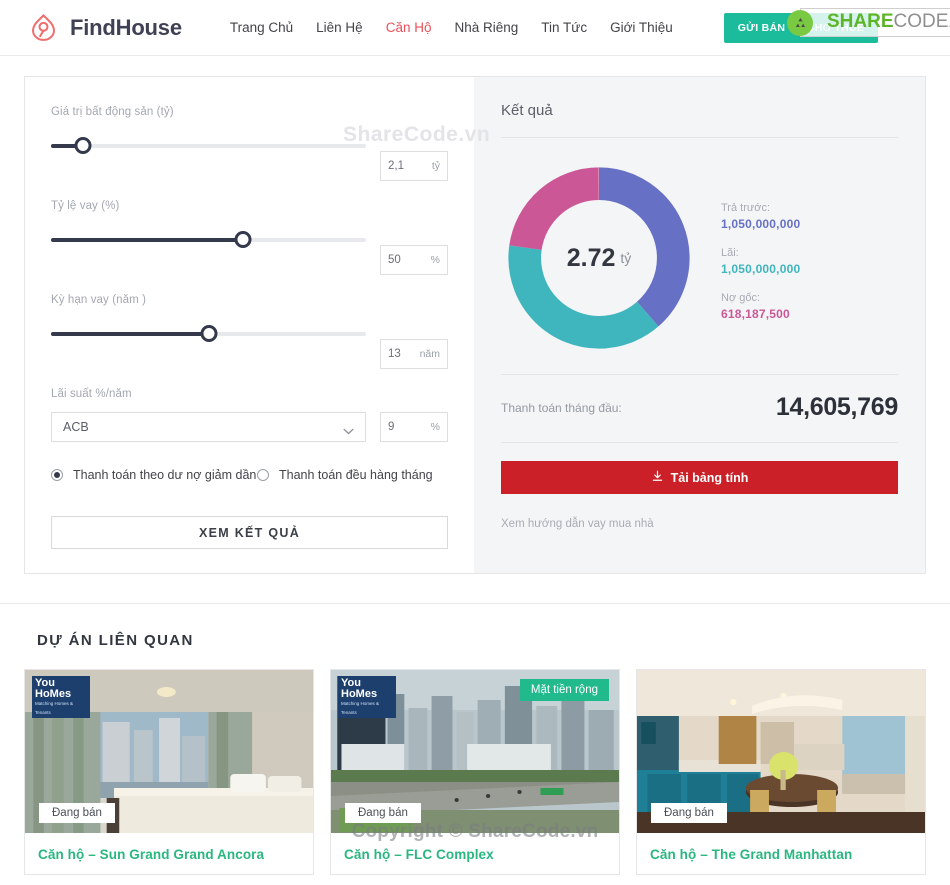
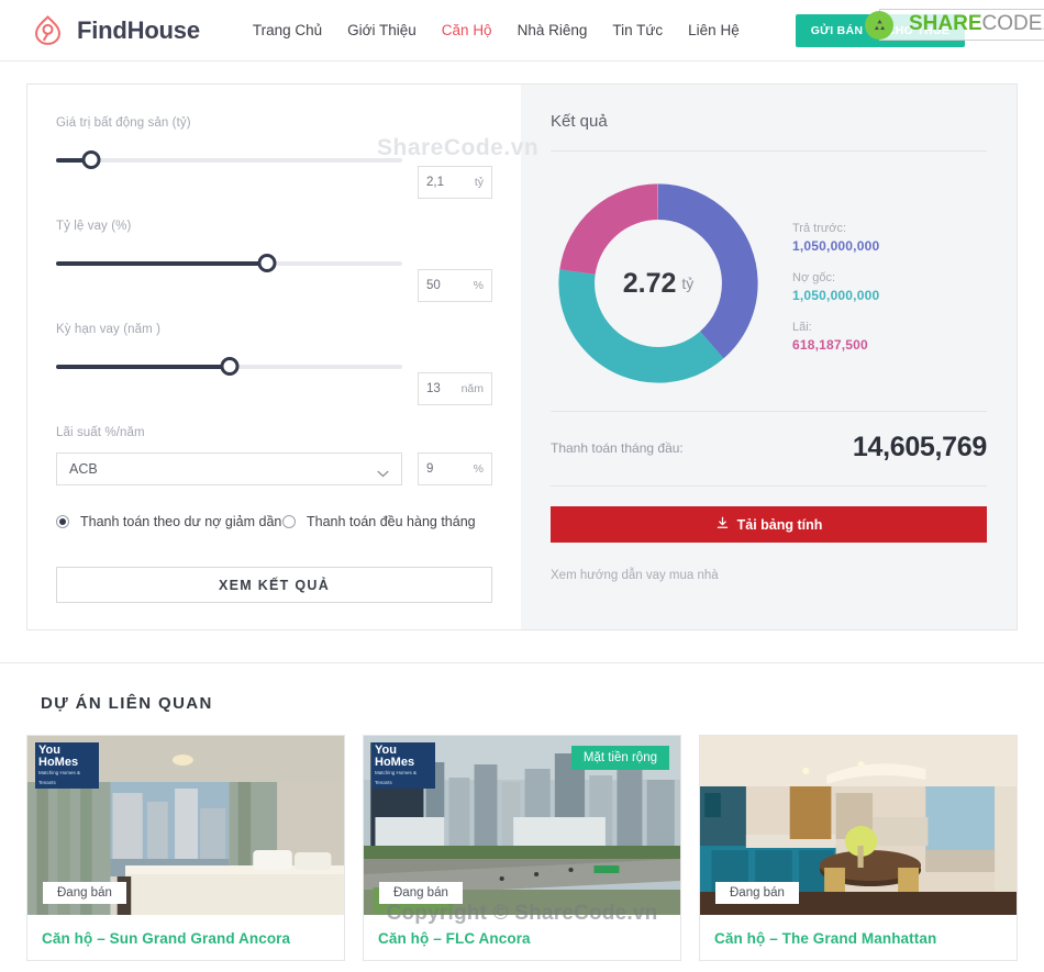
  FindHouse
  Trang Chủ
- Liên Hệ
+ Giới Thiệu
  Căn Hộ
  Nhà Riêng
  Tin Tức
- Giới Thiệu
+ Liên Hệ
  GỬI BÁNHO THUÊ
  SHARECODE
  ShareCode.vn
  Giá trị bất động sản (tỷ)
  2,1
  tỷ
  Tỷ lệ vay (%)
  50
  %
  Kỳ hạn vay (năm )
  13
  năm
  Lãi suất %/năm
  ACB
  9
  %
  Thanh toán theo dư nợ giảm dần
  Thanh toán đều hàng tháng
  XEM KẾT QUẢ
  Kết quả
  2.72
  tỷ
  Trả trước:
  1,050,000,000
- Lãi:
+ Nợ gốc:
  1,050,000,000
- Nợ gốc:
+ Lãi:
  618,187,500
  Thanh toán tháng đầu:
  14,605,769
  Tải bảng tính
  Xem hướng dẫn vay mua nhà
  DỰ ÁN LIÊN QUAN
  You
  HoMes
  Đang bán
  Căn hộ – Sun Grand Grand Ancora
  You
  HoMes
  Mặt tiền rộng
  Đang bán
- Căn hộ – FLC Complex
+ Căn hộ – FLC Ancora
  Đang bán
  Căn hộ – The Grand Manhattan
  Copyright © ShareCode.vn
